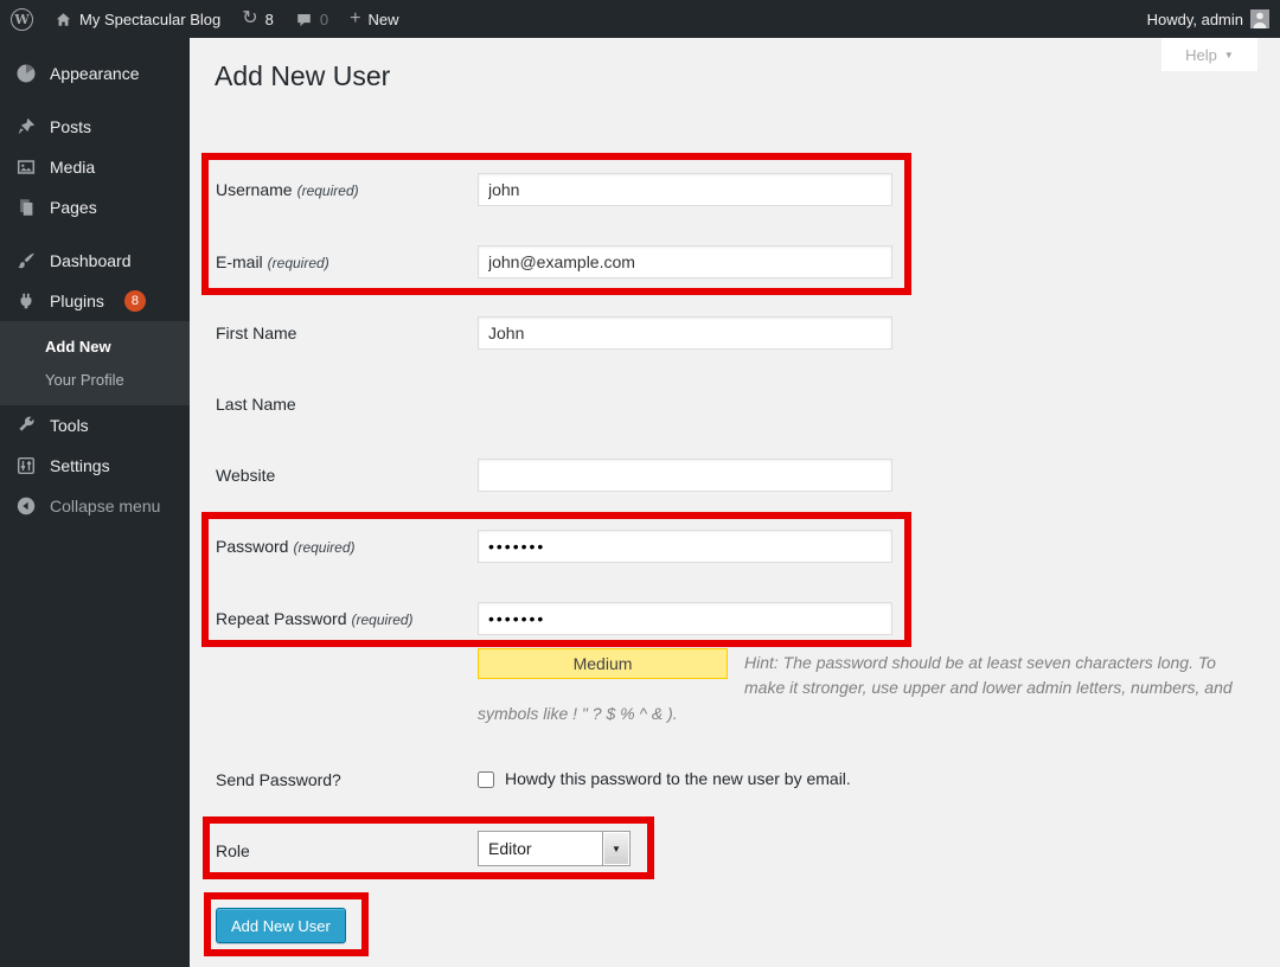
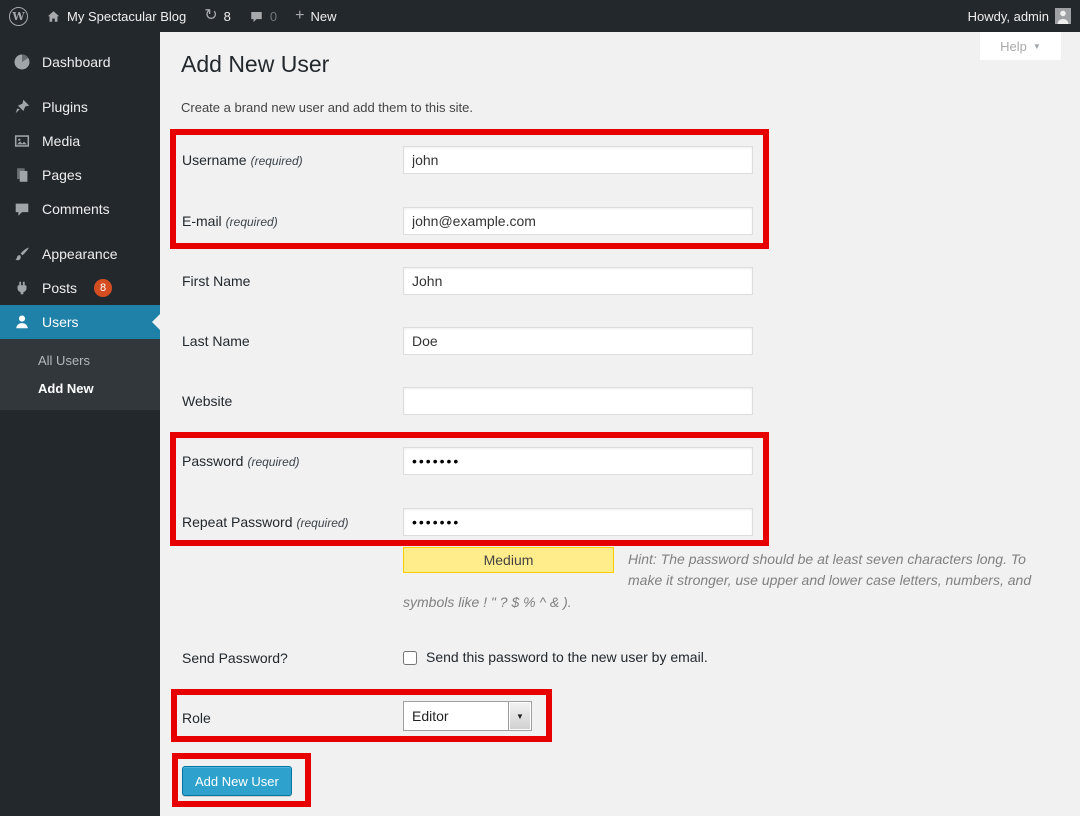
  W
  My Spectacular Blog
  ↻
  8
  0
  +
  New
  Howdy, admin
- Appearance
+ Dashboard
- Posts
+ Plugins
  Media
  Pages
+ Comments
- Dashboard
+ Appearance
- Plugins
+ Posts
  8
+ Users
+ All Users
  Add New
- Your Profile
- Tools
- Settings
- Collapse menu
  Help
  ▼
  Add New User
+ Create a brand new user and add them to this site.
  Username (required)
  john
  E-mail (required)
  john@example.com
  First Name
  John
  Last Name
+ Doe
  Website
  Password (required)
  •••••••
  Repeat Password (required)
  •••••••
  Medium
  Hint: The password should be at least seven characters long. To
- make it stronger, use upper and lower admin letters, numbers, and
+ make it stronger, use upper and lower case letters, numbers, and
  symbols like ! " ? $ % ^ & ).
  Send Password?
- Howdy this password to the new user by email.
+ Send this password to the new user by email.
  Role
  Editor
  ▼
  Add New User
